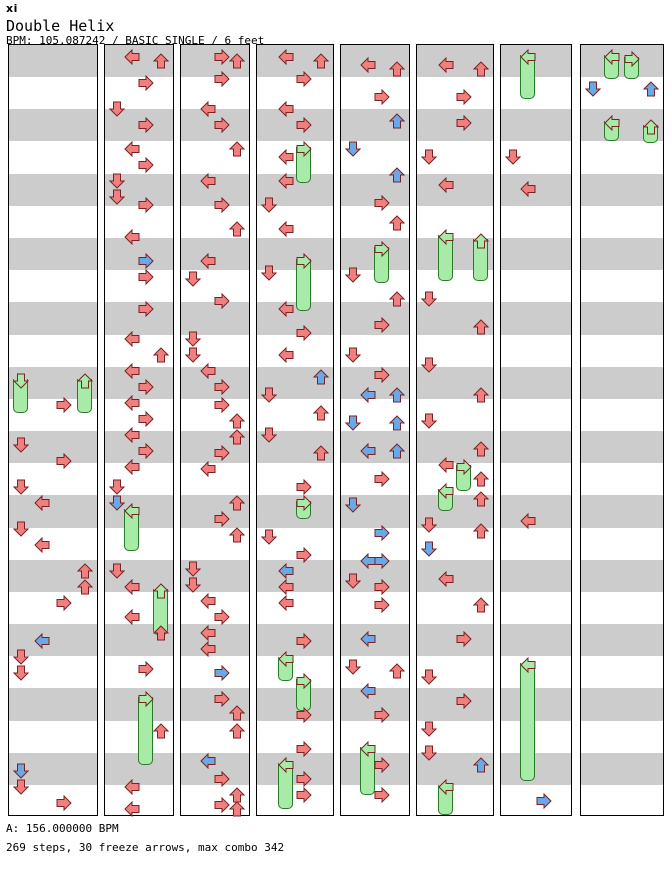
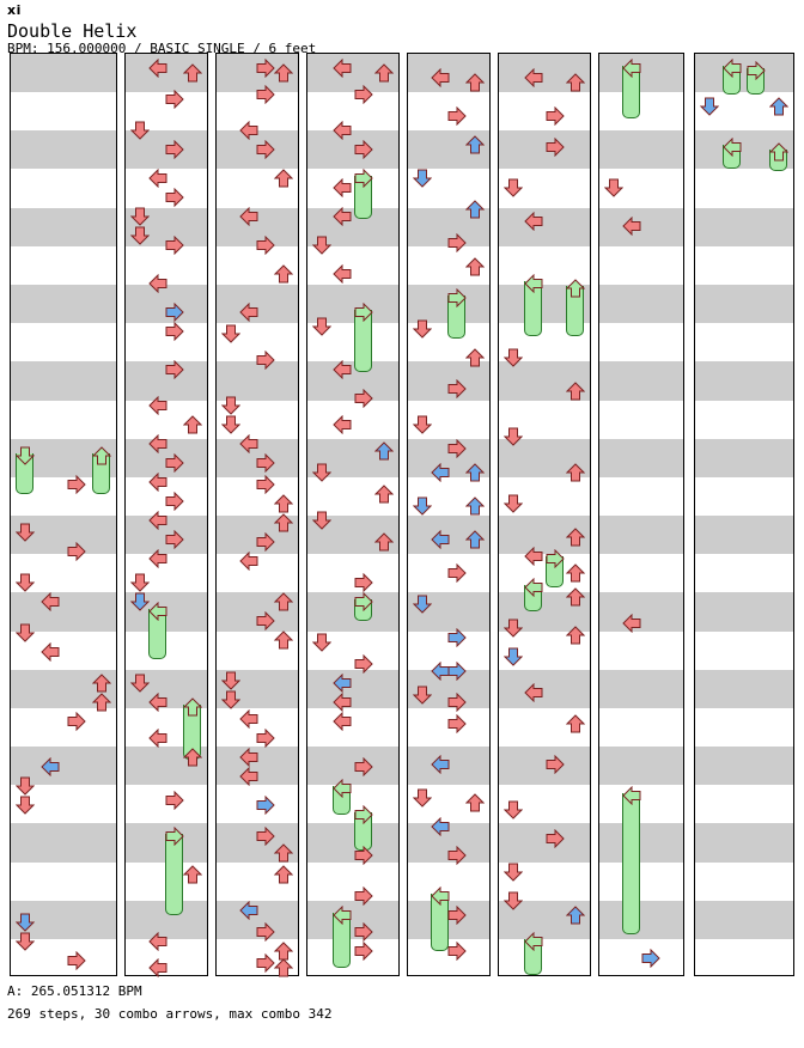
  xi
  Double Helix
- BPM: 105.087242 / BASIC SINGLE / 6 feet
+ BPM: 156.000000 / BASIC SINGLE / 6 feet
- A: 156.000000 BPM
+ A: 265.051312 BPM
- 269 steps, 30 freeze arrows, max combo 342
+ 269 steps, 30 combo arrows, max combo 342
